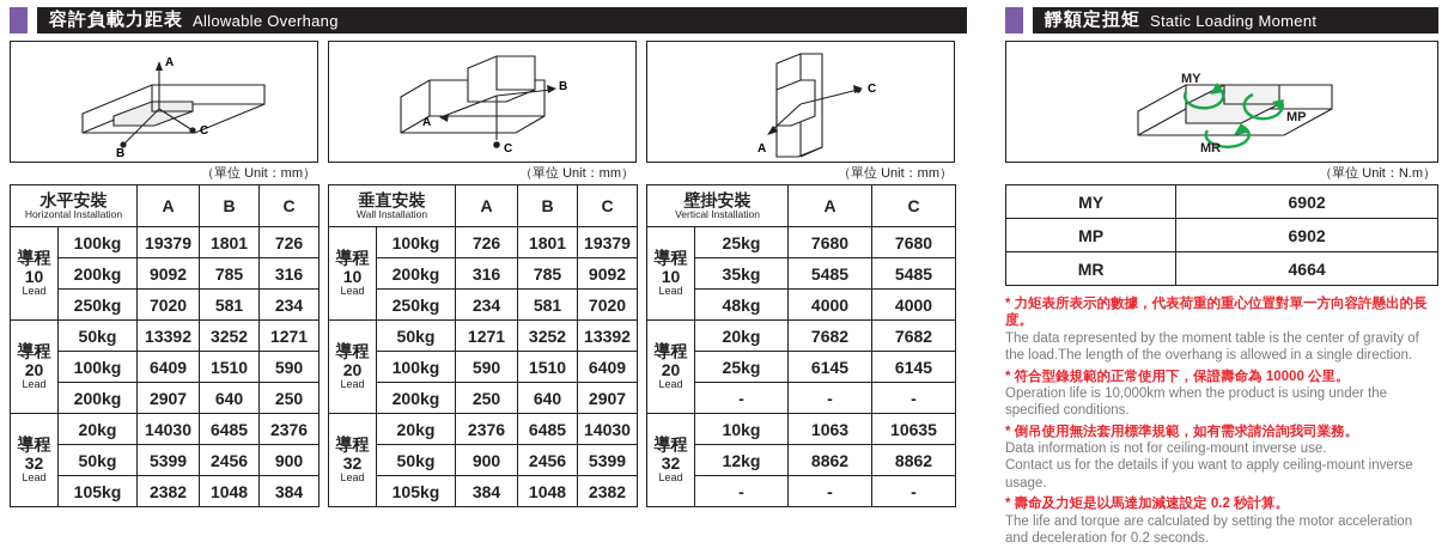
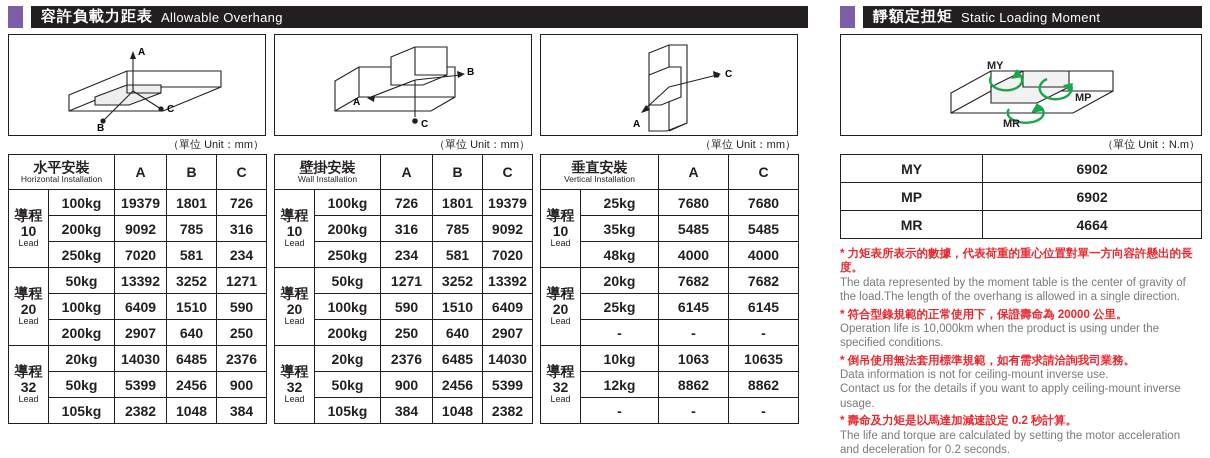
  容許負載力距表
  Allowable Overhang
  A
  B
  C
  （單位 Unit：mm）
  A
  B
  C
  （單位 Unit：mm）
  A
  C
  （單位 Unit：mm）
  水平安裝 Horizontal Installation	A	B	C
  導程 10 Lead	100kg	19379	1801	726
  200kg	9092	785	316
  250kg	7020	581	234
  導程 20 Lead	50kg	13392	3252	1271
  100kg	6409	1510	590
  200kg	2907	640	250
  導程 32 Lead	20kg	14030	6485	2376
  50kg	5399	2456	900
  105kg	2382	1048	384
- 垂直安裝 Wall Installation	A	B	C
+ 壁掛安裝 Wall Installation	A	B	C
  導程 10 Lead	100kg	726	1801	19379
  200kg	316	785	9092
  250kg	234	581	7020
  導程 20 Lead	50kg	1271	3252	13392
  100kg	590	1510	6409
  200kg	250	640	2907
  導程 32 Lead	20kg	2376	6485	14030
  50kg	900	2456	5399
  105kg	384	1048	2382
- 壁掛安裝 Vertical Installation	A	C
+ 垂直安裝 Vertical Installation	A	C
  導程 10 Lead	25kg	7680	7680
  35kg	5485	5485
  48kg	4000	4000
  導程 20 Lead	20kg	7682	7682
  25kg	6145	6145
  -	-	-
  導程 32 Lead	10kg	1063	10635
  12kg	8862	8862
  -	-	-
  靜額定扭矩
  Static Loading Moment
  MY
  MP
  MR
  （單位 Unit：N.m）
  MY	6902
  MP	6902
  MR	4664
  * 力矩表所表示的數據，代表荷重的重心位置對單一方向容許懸出的長度。
  The data represented by the moment table is the center of gravity of the load.The length of the overhang is allowed in a single direction.
- * 符合型錄規範的正常使用下，保證壽命為 10000 公里。
+ * 符合型錄規範的正常使用下，保證壽命為 20000 公里。
  Operation life is 10,000km when the product is using under the specified conditions.
  * 倒吊使用無法套用標準規範，如有需求請洽詢我司業務。
  Data information is not for ceiling-mount inverse use.
  Contact us for the details if you want to apply ceiling-mount inverse usage.
  * 壽命及力矩是以馬達加減速設定 0.2 秒計算。
  The life and torque are calculated by setting the motor acceleration and deceleration for 0.2 seconds.
